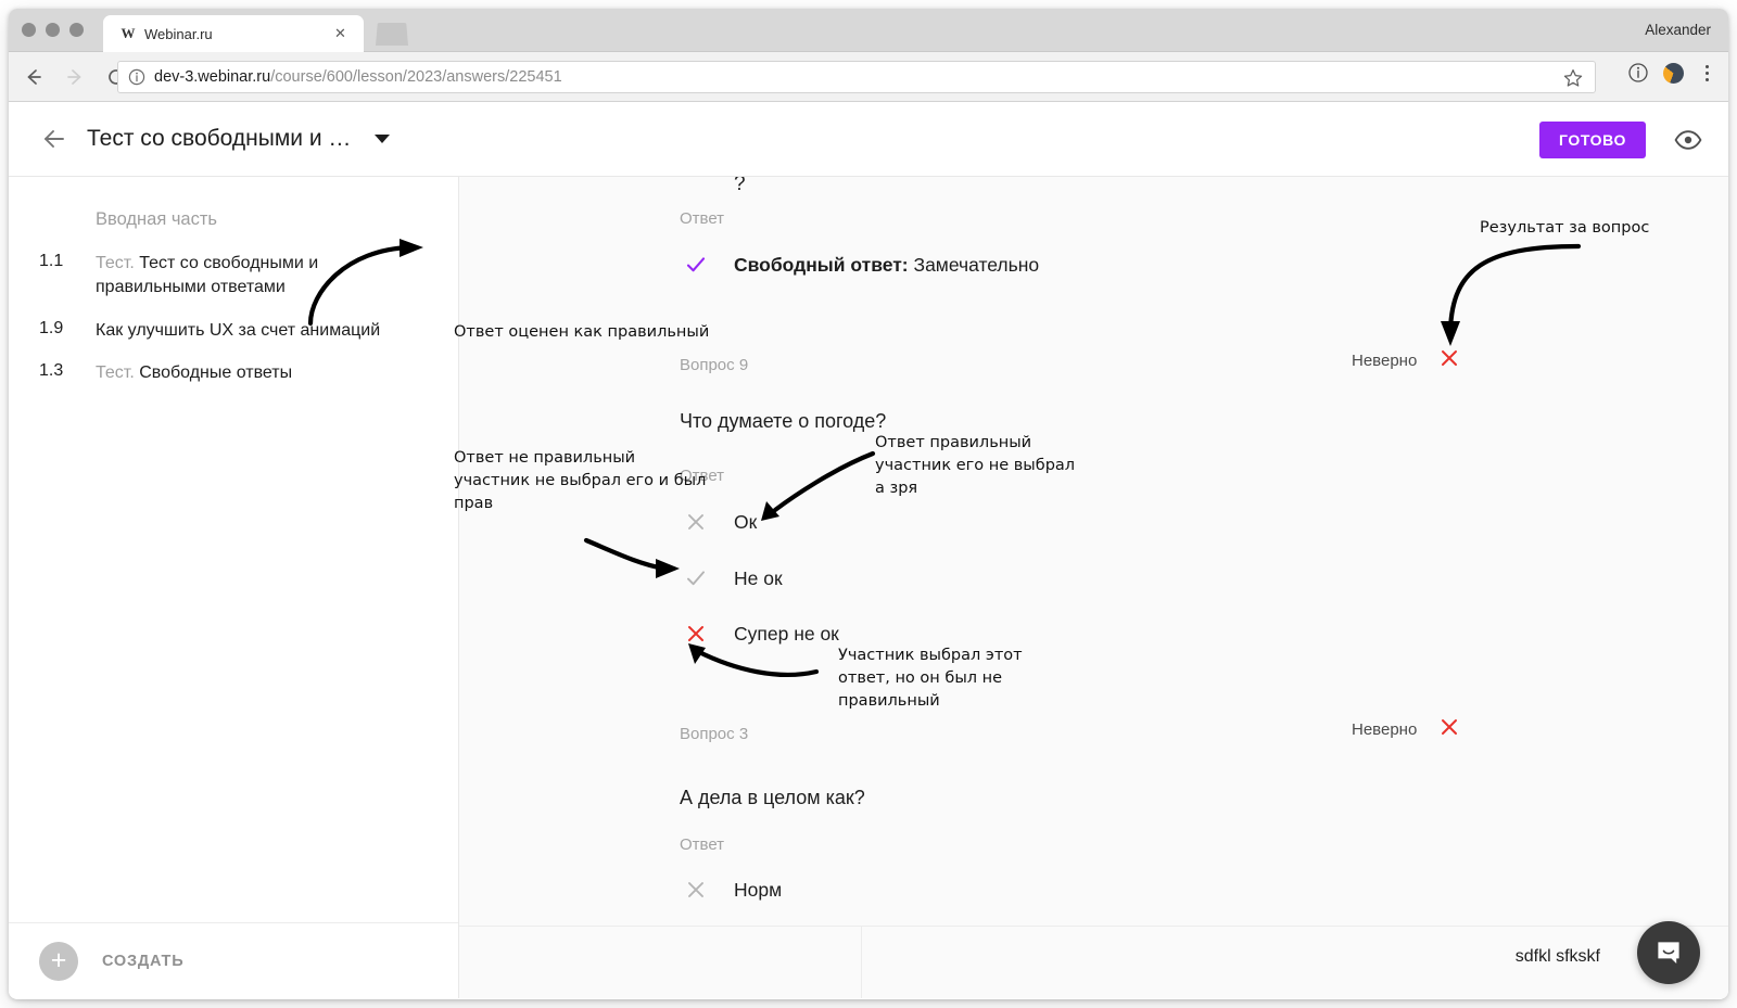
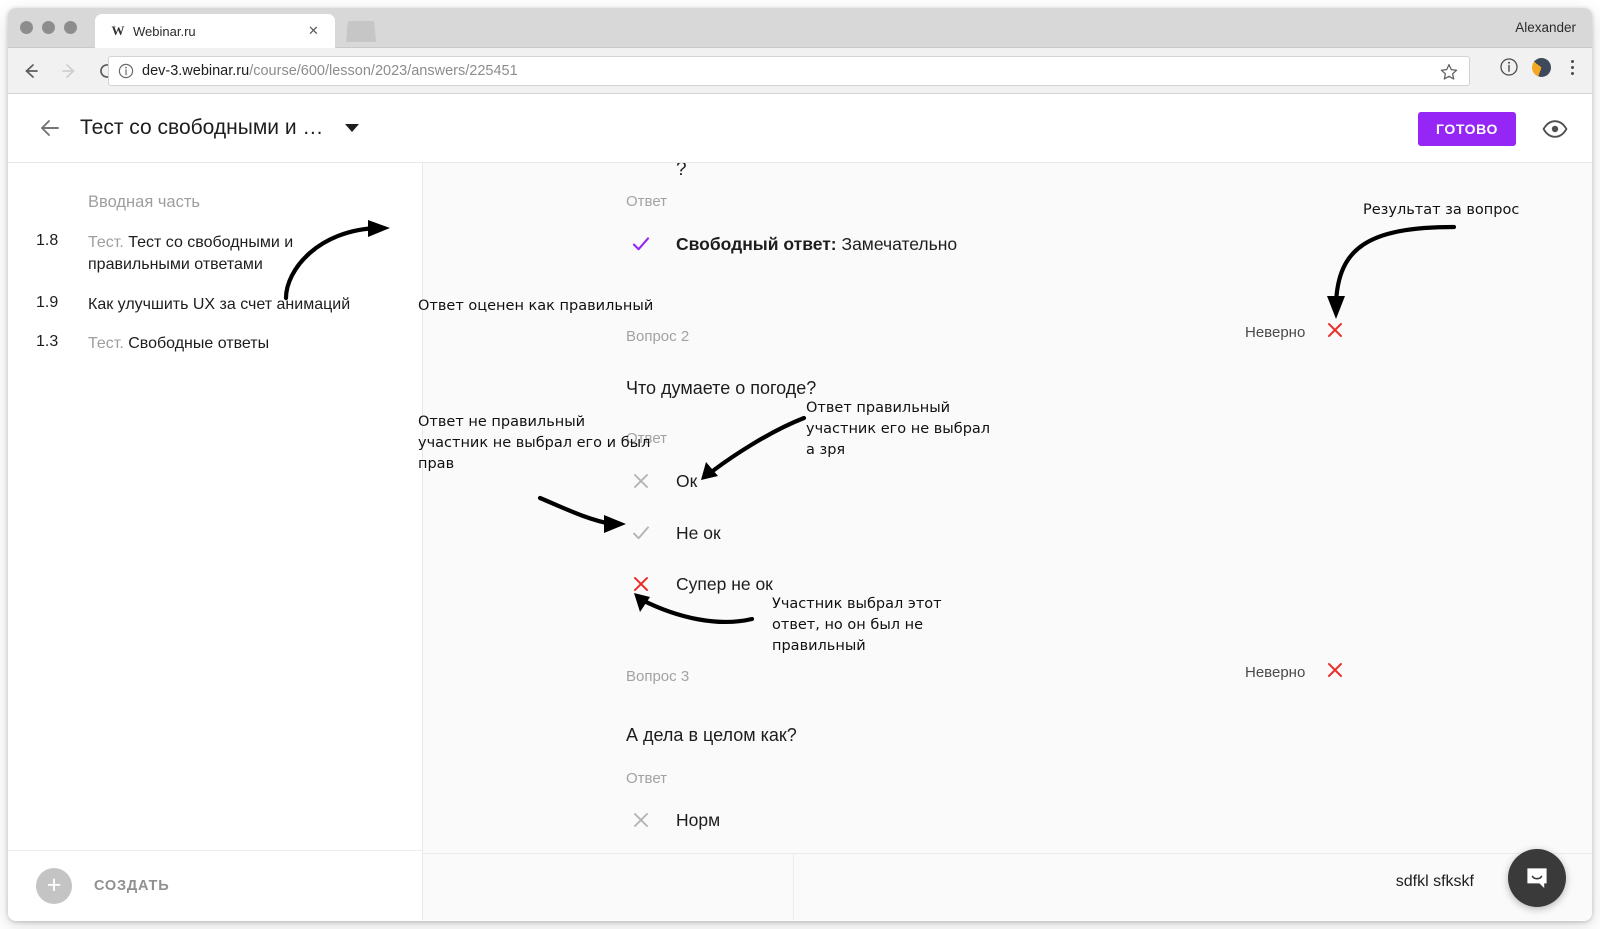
  W
  Webinar.ru
  ✕
  Alexander
  dev-3.webinar.ru/course/600/lesson/2023/answers/225451
  Тест со свободными и …
  ГОТОВО
  Вводная часть
- 1.1
+ 1.8
  Тест. Тест со свободными и правильными ответами
  1.9
  Как улучшить UX за счет анимаций
  1.3
  Тест. Свободные ответы
  +
  СОЗДАТЬ
  ?
  Ответ
  Свободный ответ: Замечательно
- Вопрос 9
+ Вопрос 2
  Неверно
  Что думаете о погоде?
  Ответ
  Ок
  Не ок
  Супер не ок
  Вопрос 3
  Неверно
  А дела в целом как?
  Ответ
  Норм
  sdfkl sfkskf
  Ответ оценен как правильный
  Результат за вопрос
  Ответ не правильный
  участник не выбрал его и был
  прав
  Ответ правильный
  участник его не выбрал
  а зря
  Участник выбрал этот
  ответ, но он был не
  правильный
